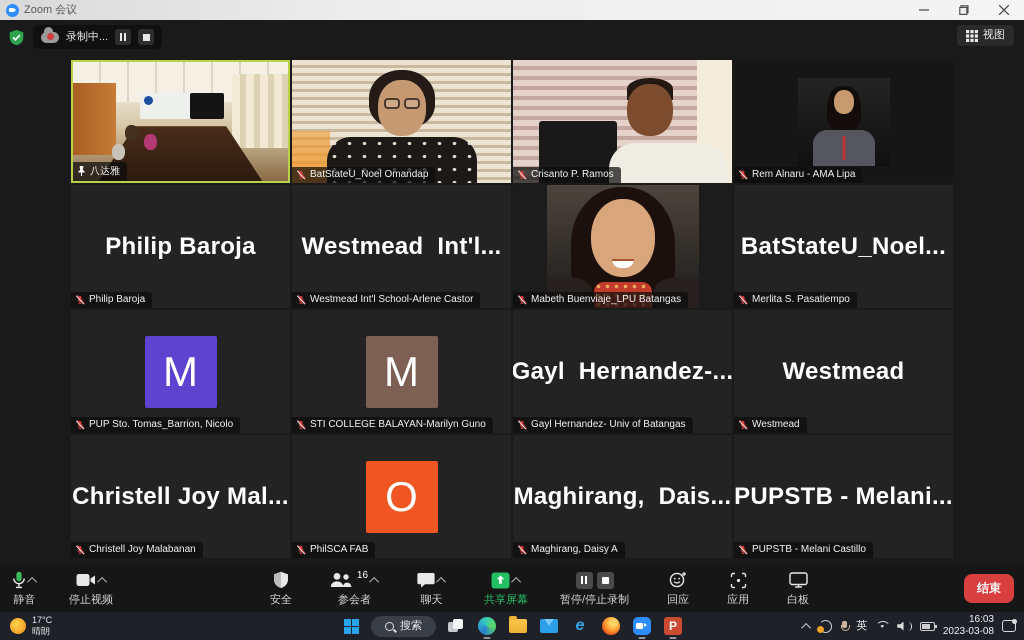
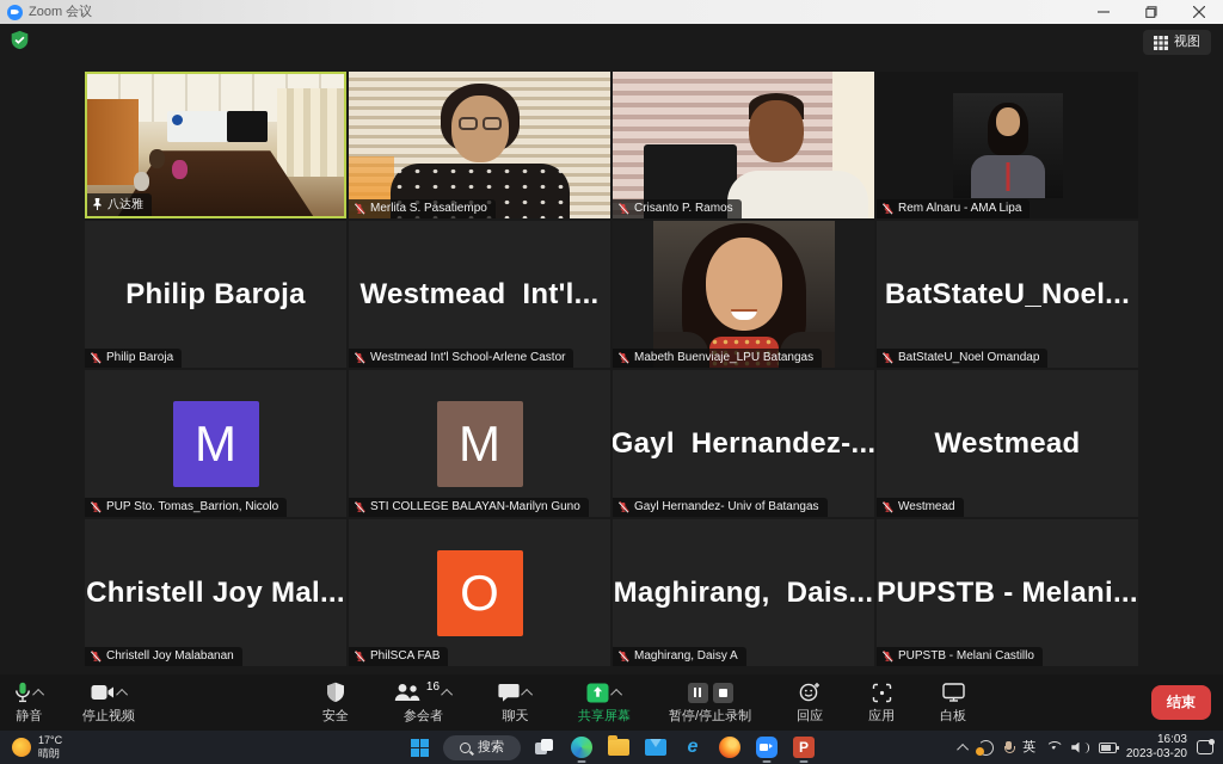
  Zoom 会议
- 录制中...
  视图
  八达雅
- BatStateU_Noel Omandap
+ Merlita S. Pasatiempo
  Crisanto P. Ramos
  Rem Alnaru - AMA Lipa
  Philip Baroja
  Philip Baroja
  Westmead Int'l...
  Westmead Int'l School-Arlene Castor
  Mabeth Buenviaje_LPU Batangas
  BatStateU_Noel...
- Merlita S. Pasatiempo
+ BatStateU_Noel Omandap
  M
  PUP Sto. Tomas_Barrion, Nicolo
  M
  STI COLLEGE BALAYAN-Marilyn Guno
  Gayl Hernandez-...
  Gayl Hernandez- Univ of Batangas
  Westmead
  Westmead
  Christell Joy Mal...
  Christell Joy Malabanan
  O
  PhilSCA FAB
  Maghirang, Dais...
  Maghirang, Daisy A
  PUPSTB - Melani...
  PUPSTB - Melani Castillo
  静音
  停止视频
  安全
  16
  参会者
  聊天
  共享屏幕
  暂停/停止录制
  回应
  应用
  白板
  结束
  17°C
  晴朗
  搜索
  e
  P
  英
  16:03
- 2023-03-08
+ 2023-03-20
